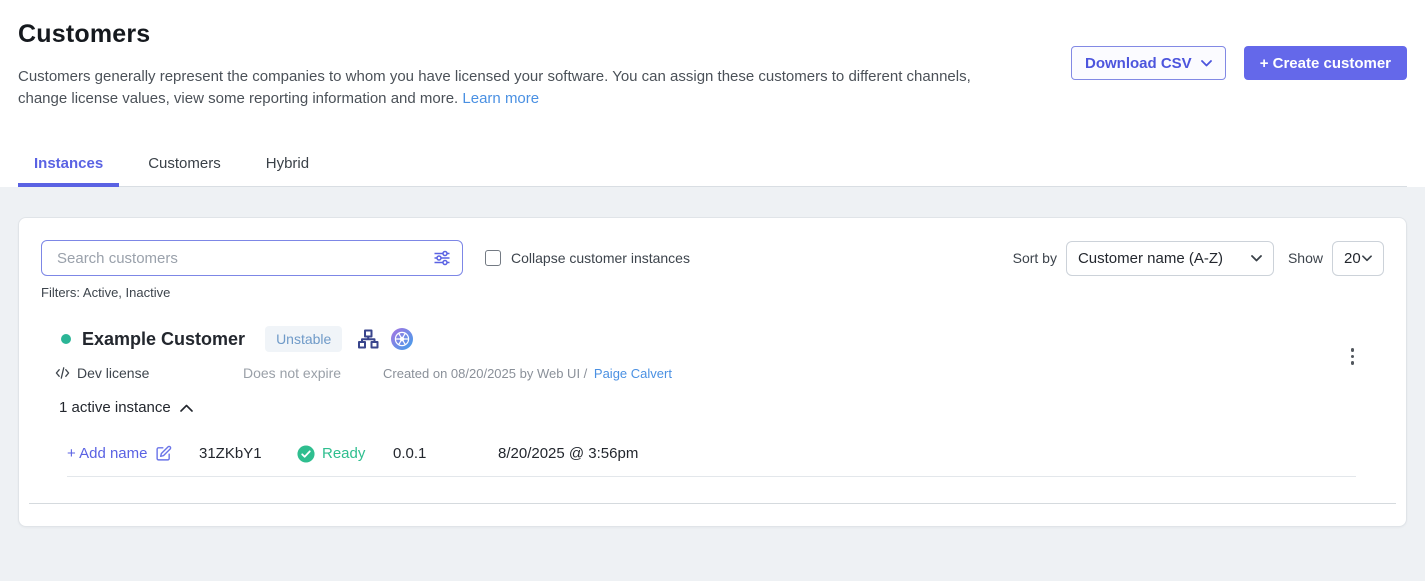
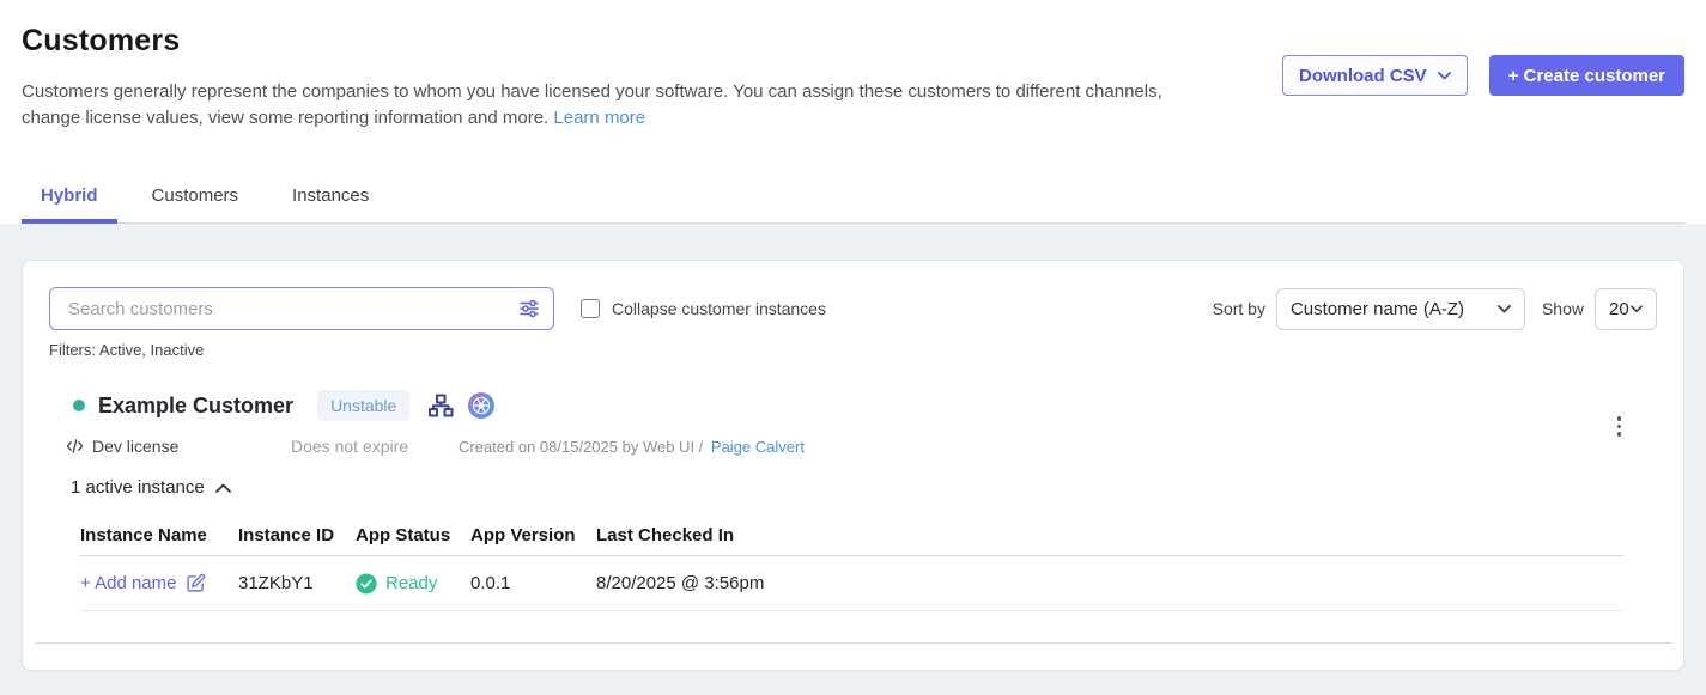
  Customers
  Customers generally represent the companies to whom you have licensed your software. You can assign these customers to different channels, change license values, view some reporting information and more. Learn more
  Download CSV
  + Create customer
- Instances
+ Hybrid
  Customers
- Hybrid
+ Instances
  Search customers
  Collapse customer instances
  Sort by
  Customer name (A-Z)
  Show
  20
  Filters: Active, Inactive
  Example Customer
  Unstable
  Dev license
  Does not expire
- Created on 08/20/2025 by Web UI / Paige Calvert
+ Created on 08/15/2025 by Web UI / Paige Calvert
  1 active instance
+ Instance Name
+ Instance ID
+ App Status
+ App Version
+ Last Checked In
  + Add name
  31ZKbY1
  Ready
  0.0.1
  8/20/2025 @ 3:56pm
